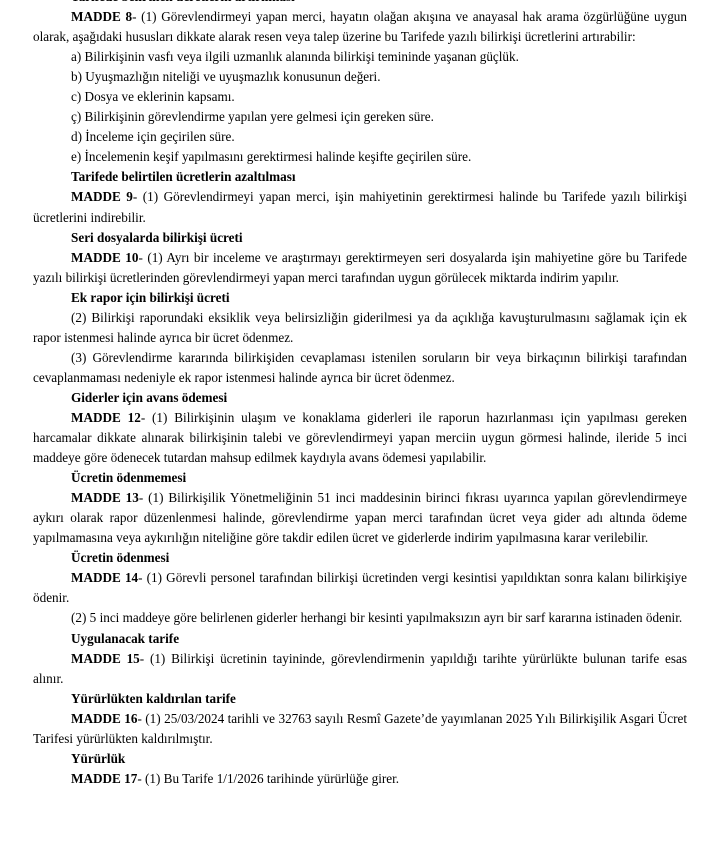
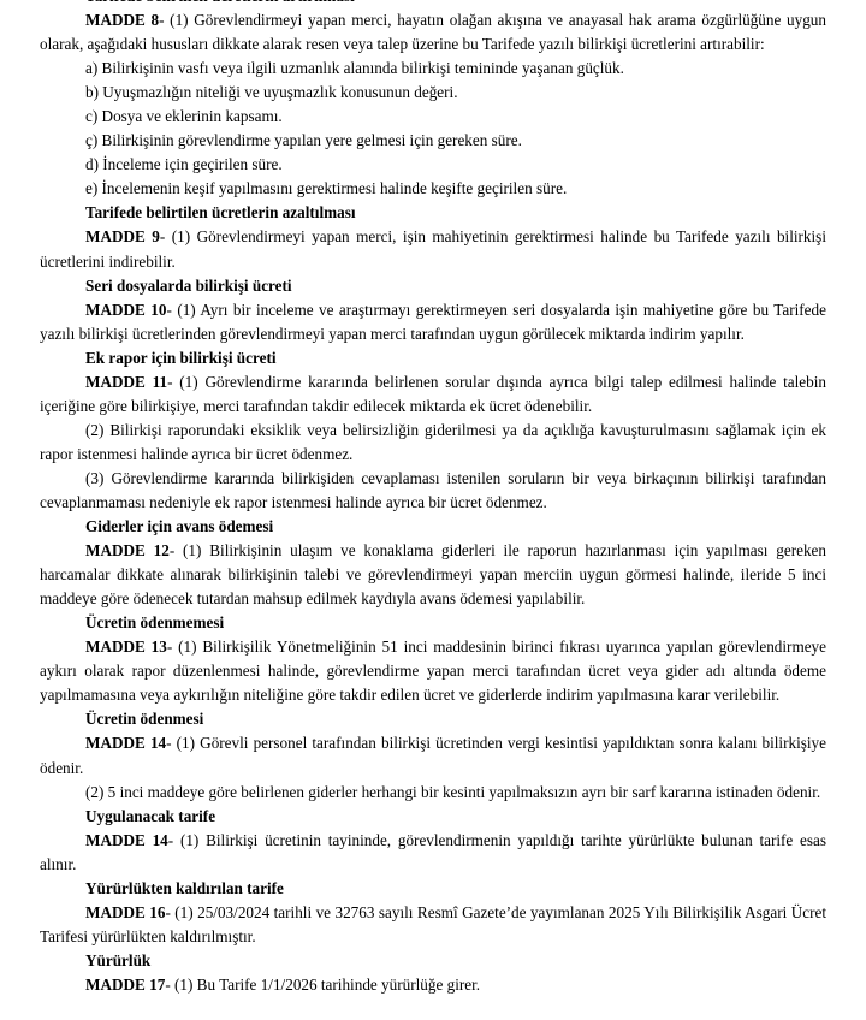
  MADDE 8- (1) Görevlendirmeyi yapan merci, hayatın olağan akışına ve anayasal hak arama özgürlüğüne uygun olarak, aşağıdaki hususları dikkate alarak resen veya talep üzerine bu Tarifede yazılı bilirkişi ücretlerini artırabilir:
  a) Bilirkişinin vasfı veya ilgili uzmanlık alanında bilirkişi temininde yaşanan güçlük.
  b) Uyuşmazlığın niteliği ve uyuşmazlık konusunun değeri.
  c) Dosya ve eklerinin kapsamı.
  ç) Bilirkişinin görevlendirme yapılan yere gelmesi için gereken süre.
  d) İnceleme için geçirilen süre.
  e) İncelemenin keşif yapılmasını gerektirmesi halinde keşifte geçirilen süre.
  Tarifede belirtilen ücretlerin azaltılması
  MADDE 9- (1) Görevlendirmeyi yapan merci, işin mahiyetinin gerektirmesi halinde bu Tarifede yazılı bilirkişi ücretlerini indirebilir.
  Seri dosyalarda bilirkişi ücreti
  MADDE 10- (1) Ayrı bir inceleme ve araştırmayı gerektirmeyen seri dosyalarda işin mahiyetine göre bu Tarifede yazılı bilirkişi ücretlerinden görevlendirmeyi yapan merci tarafından uygun görülecek miktarda indirim yapılır.
  Ek rapor için bilirkişi ücreti
+ MADDE 11- (1) Görevlendirme kararında belirlenen sorular dışında ayrıca bilgi talep edilmesi halinde talebin içeriğine göre bilirkişiye, merci tarafından takdir edilecek miktarda ek ücret ödenebilir.
  (2) Bilirkişi raporundaki eksiklik veya belirsizliğin giderilmesi ya da açıklığa kavuşturulmasını sağlamak için ek rapor istenmesi halinde ayrıca bir ücret ödenmez.
  (3) Görevlendirme kararında bilirkişiden cevaplaması istenilen soruların bir veya birkaçının bilirkişi tarafından cevaplanmaması nedeniyle ek rapor istenmesi halinde ayrıca bir ücret ödenmez.
  Giderler için avans ödemesi
  MADDE 12- (1) Bilirkişinin ulaşım ve konaklama giderleri ile raporun hazırlanması için yapılması gereken harcamalar dikkate alınarak bilirkişinin talebi ve görevlendirmeyi yapan merciin uygun görmesi halinde, ileride 5 inci maddeye göre ödenecek tutardan mahsup edilmek kaydıyla avans ödemesi yapılabilir.
  Ücretin ödenmemesi
  MADDE 13- (1) Bilirkişilik Yönetmeliğinin 51 inci maddesinin birinci fıkrası uyarınca yapılan görevlendirmeye aykırı olarak rapor düzenlenmesi halinde, görevlendirme yapan merci tarafından ücret veya gider adı altında ödeme yapılmamasına veya aykırılığın niteliğine göre takdir edilen ücret ve giderlerde indirim yapılmasına karar verilebilir.
  Ücretin ödenmesi
  MADDE 14- (1) Görevli personel tarafından bilirkişi ücretinden vergi kesintisi yapıldıktan sonra kalanı bilirkişiye ödenir.
  (2) 5 inci maddeye göre belirlenen giderler herhangi bir kesinti yapılmaksızın ayrı bir sarf kararına istinaden ödenir.
  Uygulanacak tarife
- MADDE 15- (1) Bilirkişi ücretinin tayininde, görevlendirmenin yapıldığı tarihte yürürlükte bulunan tarife esas alınır.
+ MADDE 14- (1) Bilirkişi ücretinin tayininde, görevlendirmenin yapıldığı tarihte yürürlükte bulunan tarife esas alınır.
  Yürürlükten kaldırılan tarife
  MADDE 16- (1) 25/03/2024 tarihli ve 32763 sayılı Resmî Gazete’de yayımlanan 2025 Yılı Bilirkişilik Asgari Ücret Tarifesi yürürlükten kaldırılmıştır.
  Yürürlük
  MADDE 17- (1) Bu Tarife 1/1/2026 tarihinde yürürlüğe girer.
